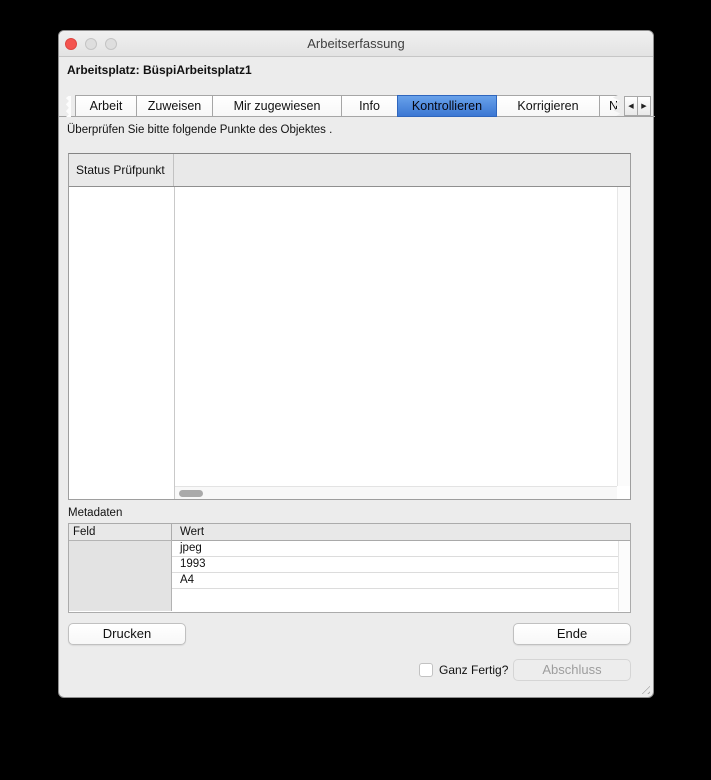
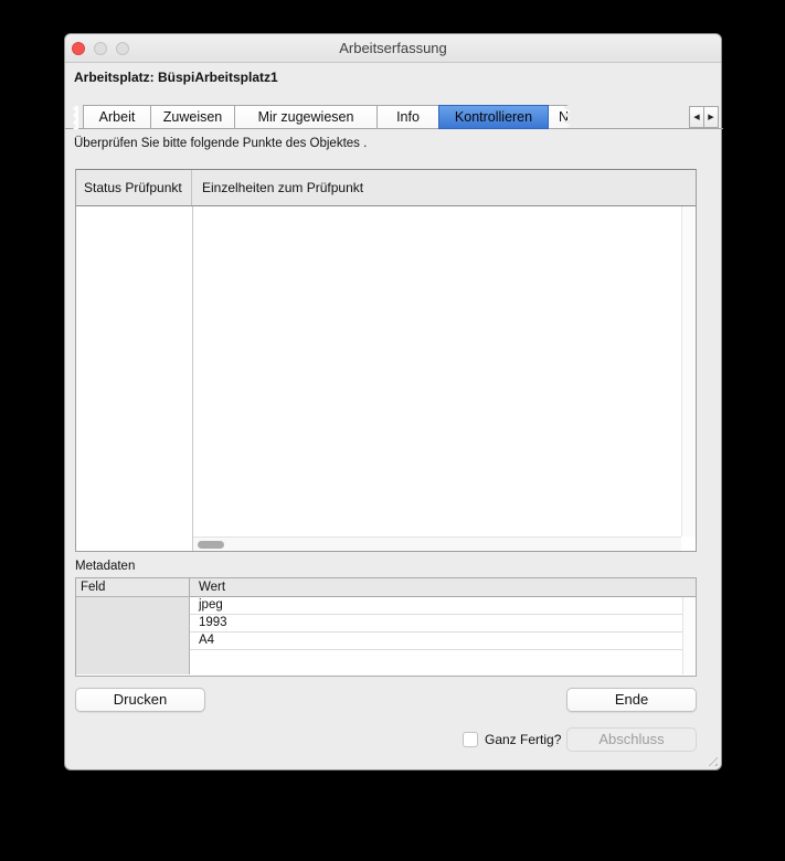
  Arbeitserfassung
  Arbeitsplatz: BüspiArbeitsplatz1
  Arbeit
  Zuweisen
  Mir zugewiesen
  Info
  Kontrollieren
- Korrigieren
  N
  Überprüfen Sie bitte folgende Punkte des Objektes .
  Status Prüfpunkt
+ Einzelheiten zum Prüfpunkt
  Metadaten
  Feld
  Wert
  jpeg
  1993
  A4
  Drucken
  Ende
  Ganz Fertig?
  Abschluss
